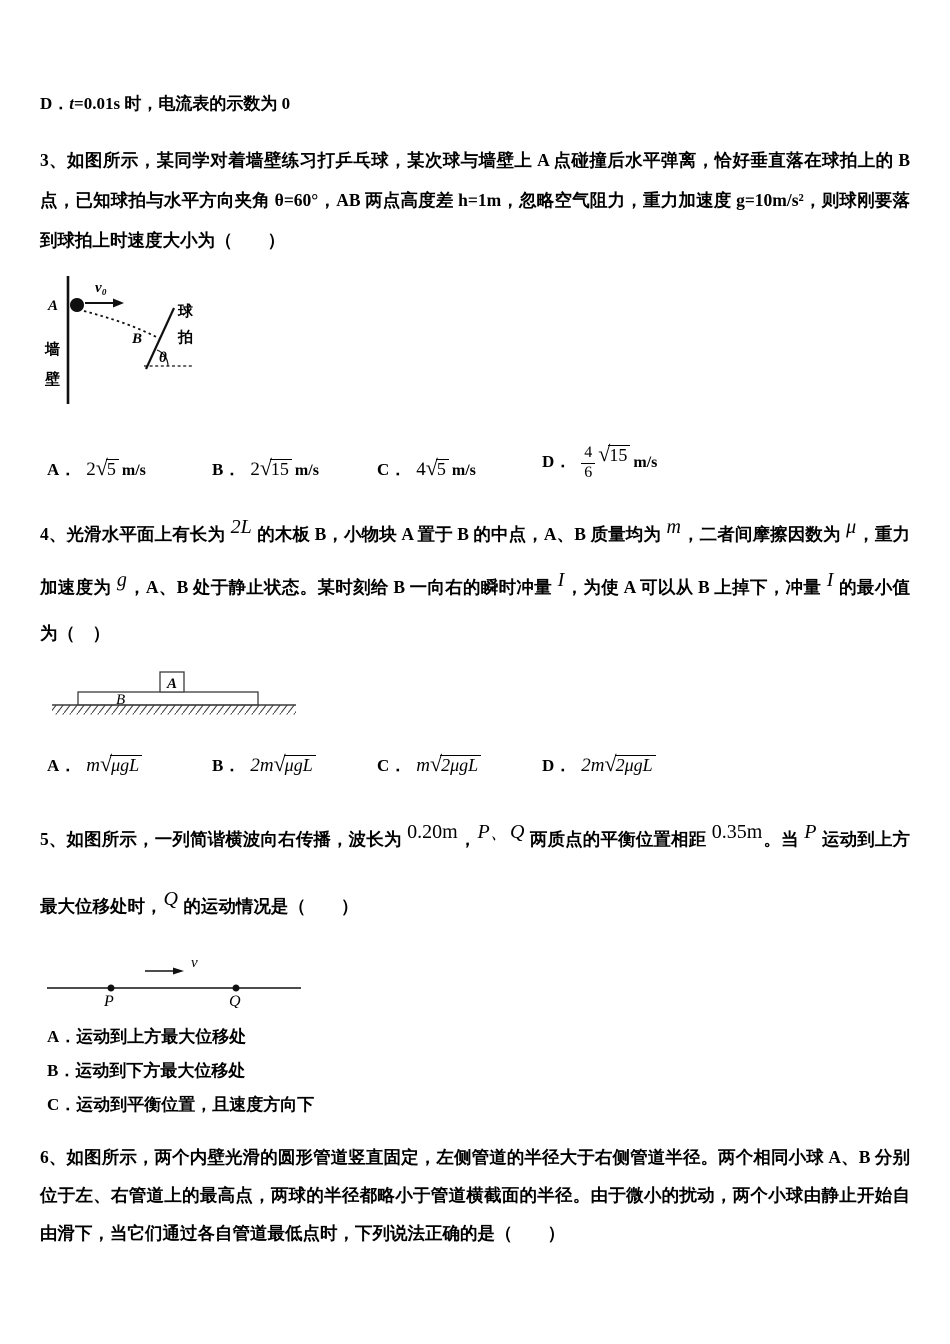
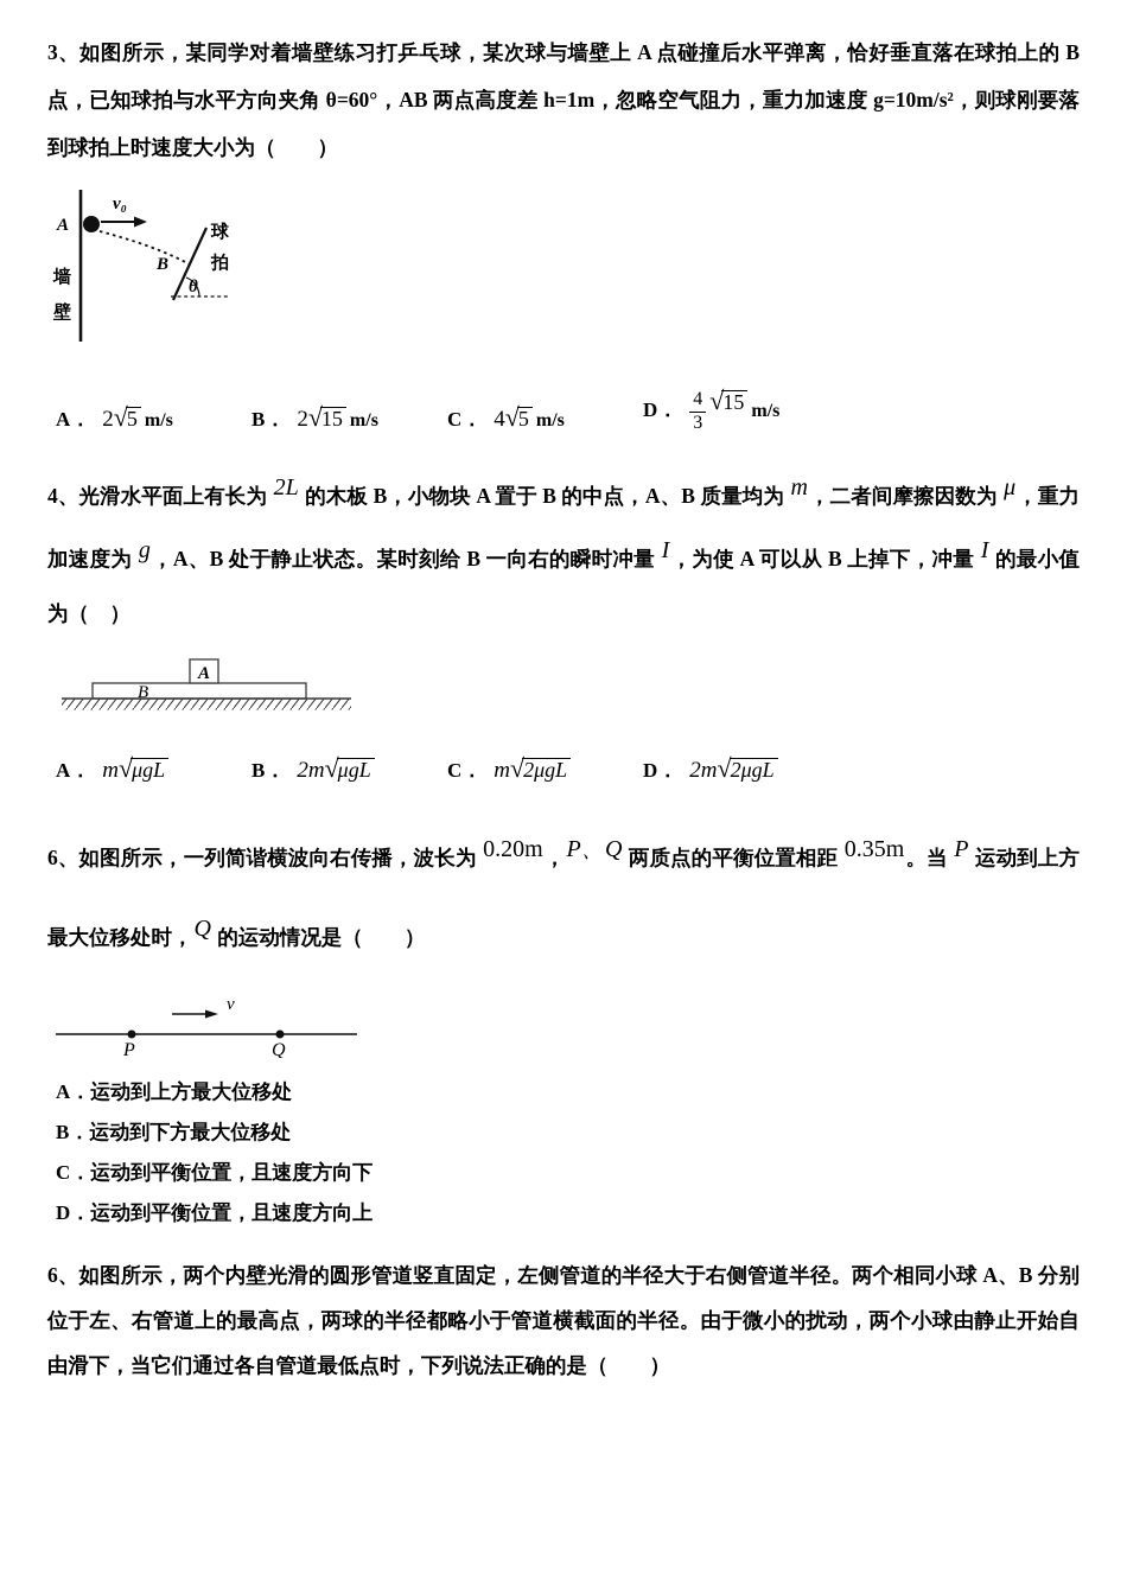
- D．t=0.01s 时，电流表的示数为 0
  3、如图所示，某同学对着墙壁练习打乒乓球，某次球与墙壁上 A 点碰撞后水平弹离，恰好垂直落在球拍上的 B 点，已知球拍与水平方向夹角 θ=60°，AB 两点高度差 h=1m，忽略空气阻力，重力加速度 g=10m/s²，则球刚要落到球拍上时速度大小为（ ）
  A
  v₀
  B
  θ
  墙
  壁
  球
  拍
  A． 2√5 m/s
  B． 2√15 m/s
  C． 4√5 m/s
  D．
  4
- 6
+ 3
  √15 m/s
  4、光滑水平面上有长为 2L 的木板 B，小物块 A 置于 B 的中点，A、B 质量均为 m，二者间摩擦因数为 μ，重力加速度为 g，A、B 处于静止状态。某时刻给 B 一向右的瞬时冲量 I，为使 A 可以从 B 上掉下，冲量 I 的最小值为（ ）
  A
  B
  A． m√μgL
  B． 2m√μgL
  C． m√2μgL
  D． 2m√2μgL
- 5、如图所示，一列简谐横波向右传播，波长为 0.20m，P、Q 两质点的平衡位置相距 0.35m。当 P 运动到上方最大位移处时，Q 的运动情况是（ ）
+ 6、如图所示，一列简谐横波向右传播，波长为 0.20m，P、Q 两质点的平衡位置相距 0.35m。当 P 运动到上方最大位移处时，Q 的运动情况是（ ）
  v
  P
  Q
  A．运动到上方最大位移处
  B．运动到下方最大位移处
  C．运动到平衡位置，且速度方向下
+ D．运动到平衡位置，且速度方向上
  6、如图所示，两个内壁光滑的圆形管道竖直固定，左侧管道的半径大于右侧管道半径。两个相同小球 A、B 分别位于左、右管道上的最高点，两球的半径都略小于管道横截面的半径。由于微小的扰动，两个小球由静止开始自由滑下，当它们通过各自管道最低点时，下列说法正确的是（ ）
